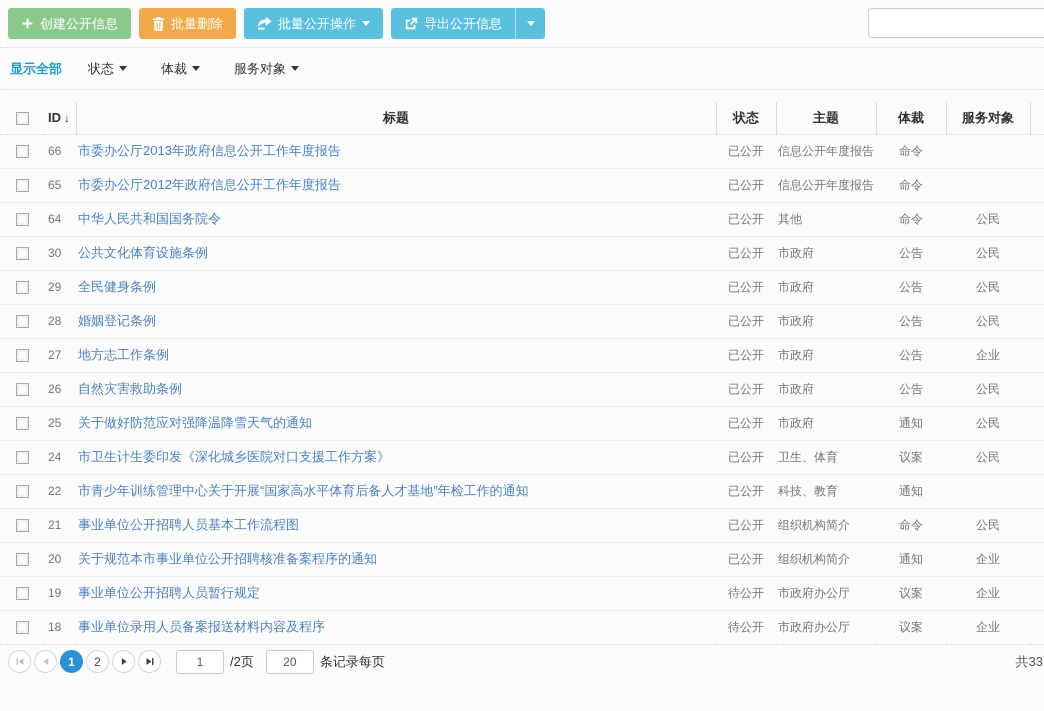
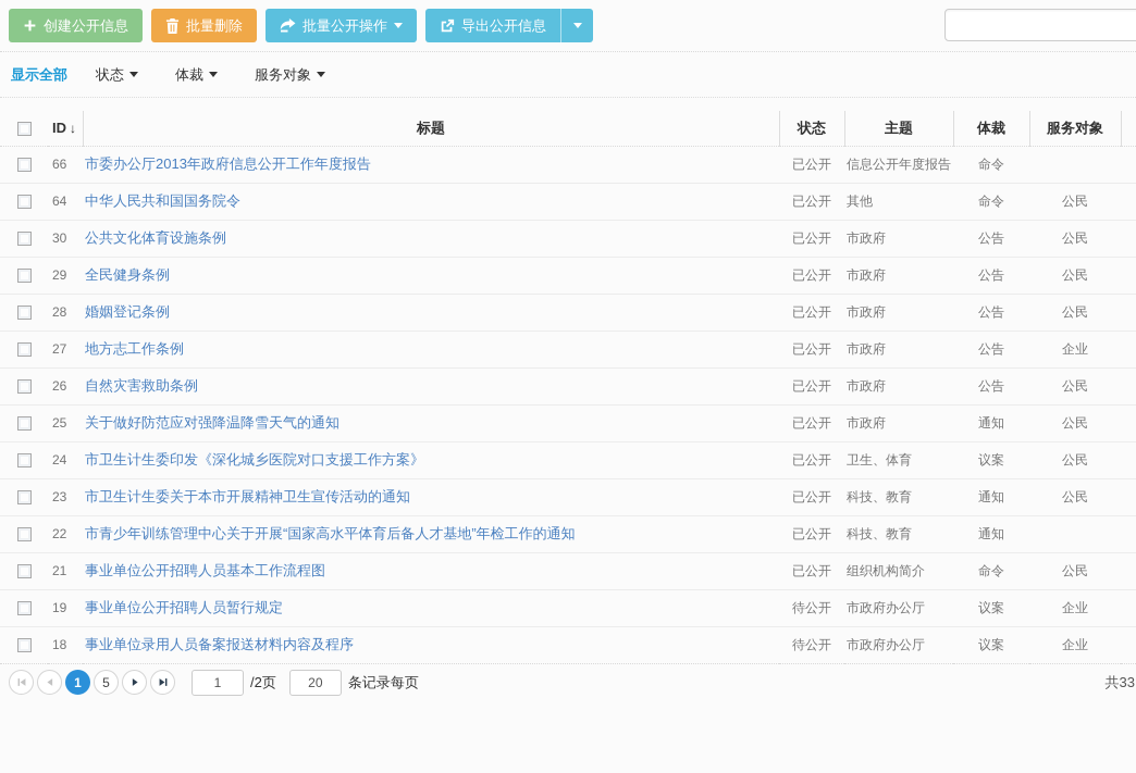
  创建公开信息
  批量删除
  批量公开操作
  导出公开信息
  显示全部
  状态
  体裁
  服务对象
  	ID ↓	标题	状态	主题	体裁	服务对象
  	66	市委办公厅2013年政府信息公开工作年度报告	已公开	信息公开年度报告	命令
- 	65	市委办公厅2012年政府信息公开工作年度报告	已公开	信息公开年度报告	命令
  	64	中华人民共和国国务院令	已公开	其他	命令	公民
  	30	公共文化体育设施条例	已公开	市政府	公告	公民
  	29	全民健身条例	已公开	市政府	公告	公民
  	28	婚姻登记条例	已公开	市政府	公告	公民
  	27	地方志工作条例	已公开	市政府	公告	企业
  	26	自然灾害救助条例	已公开	市政府	公告	公民
  	25	关于做好防范应对强降温降雪天气的通知	已公开	市政府	通知	公民
  	24	市卫生计生委印发《深化城乡医院对口支援工作方案》	已公开	卫生、体育	议案	公民
+ 	23	市卫生计生委关于本市开展精神卫生宣传活动的通知	已公开	科技、教育	通知	公民
  	22	市青少年训练管理中心关于开展“国家高水平体育后备人才基地”年检工作的通知	已公开	科技、教育	通知
  	21	事业单位公开招聘人员基本工作流程图	已公开	组织机构简介	命令	公民
- 	20	关于规范本市事业单位公开招聘核准备案程序的通知	已公开	组织机构简介	通知	企业
  	19	事业单位公开招聘人员暂行规定	待公开	市政府办公厅	议案	企业
  	18	事业单位录用人员备案报送材料内容及程序	待公开	市政府办公厅	议案	企业
  1
- 2
+ 5
  1
  /2页
  20
  条记录每页
  共33
